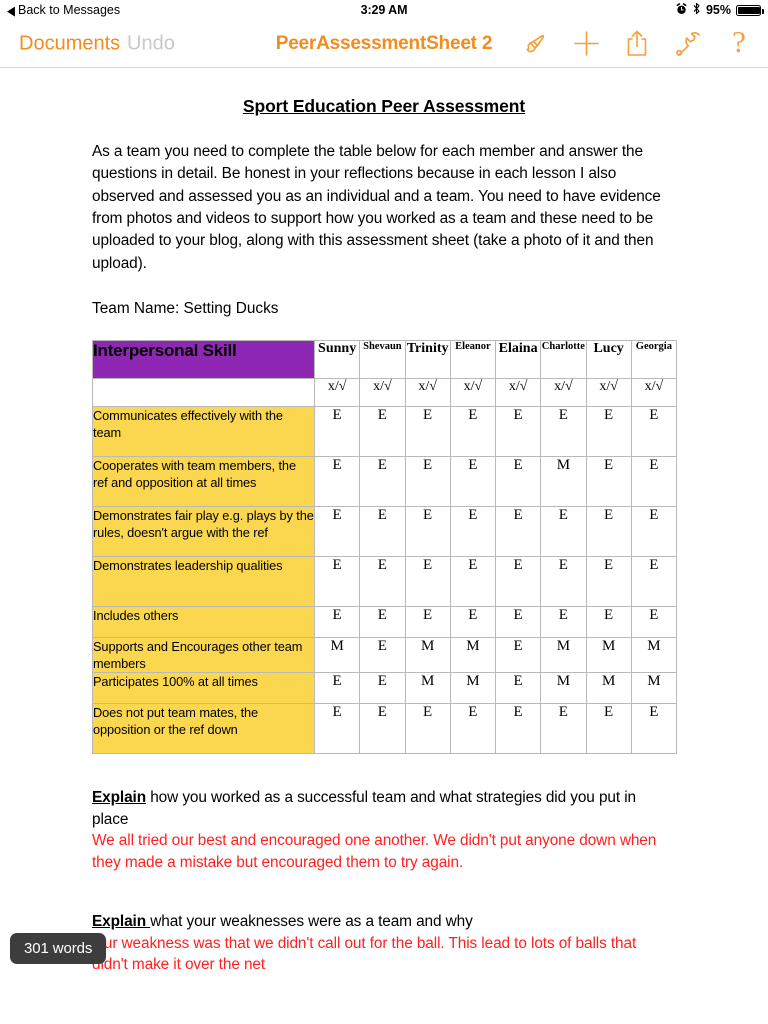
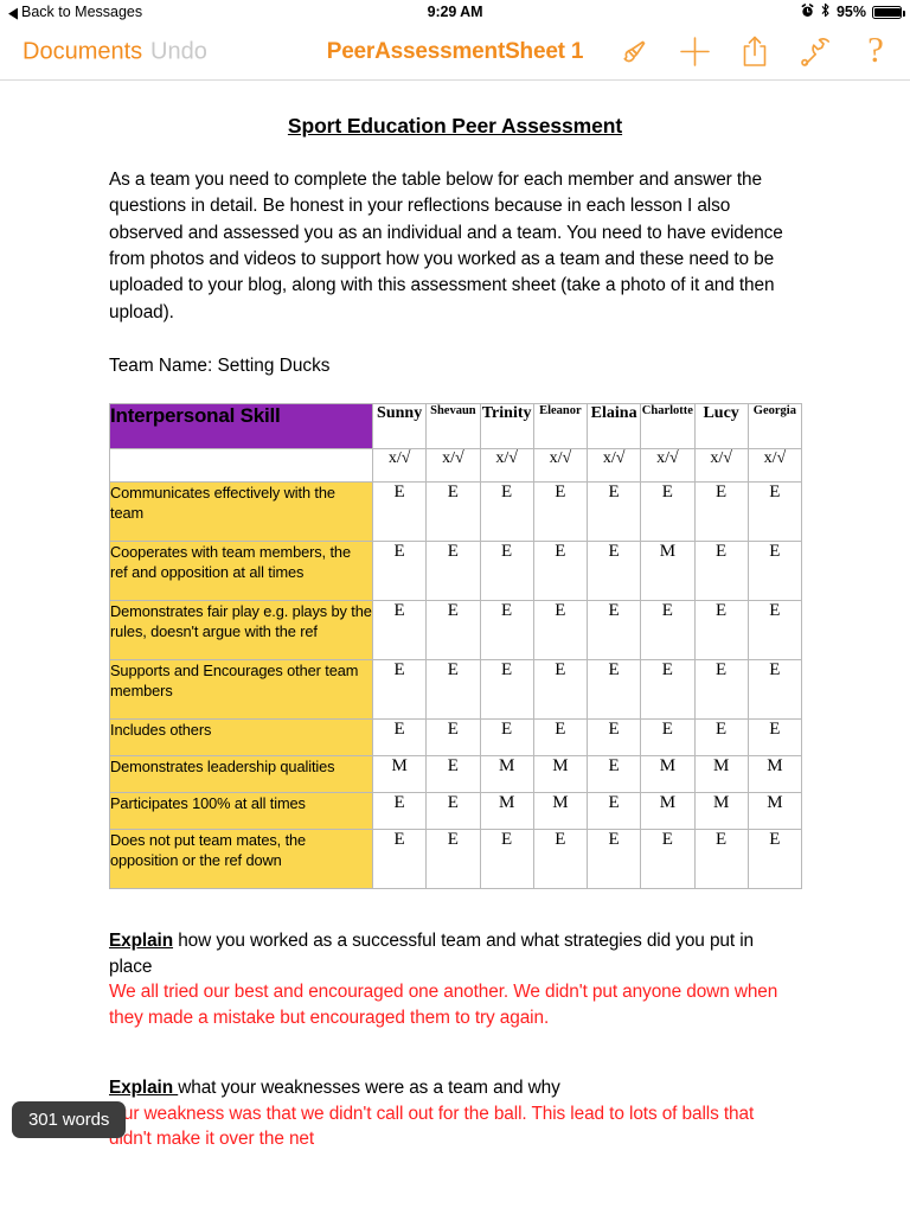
  ◀
  Back to Messages
- 3:29 AM
+ 9:29 AM
  95%
  Documents
  Undo
- PeerAssessmentSheet 2
+ PeerAssessmentSheet 1
  ?
  Sport Education Peer Assessment
  As a team you need to complete the table below for each member and answer the questions in detail. Be honest in your reflections because in each lesson I also observed and assessed you as an individual and a team. You need to have evidence from photos and videos to support how you worked as a team and these need to be uploaded to your blog, along with this assessment sheet (take a photo of it and then upload).
  Team Name: Setting Ducks
  Interpersonal Skill	Sunny	Shevaun	Trinity	Eleanor	Elaina	Charlotte	Lucy	Georgia
  	x/√	x/√	x/√	x/√	x/√	x/√	x/√	x/√
  Communicates effectively with the team	E	E	E	E	E	E	E	E
  Cooperates with team members, the ref and opposition at all times	E	E	E	E	E	M	E	E
  Demonstrates fair play e.g. plays by the rules, doesn't argue with the ref	E	E	E	E	E	E	E	E
- Demonstrates leadership qualities	E	E	E	E	E	E	E	E
+ Supports and Encourages other team members	E	E	E	E	E	E	E	E
  Includes others	E	E	E	E	E	E	E	E
- Supports and Encourages other team members	M	E	M	M	E	M	M	M
+ Demonstrates leadership qualities	M	E	M	M	E	M	M	M
  Participates 100% at all times	E	E	M	M	E	M	M	M
  Does not put team mates, the opposition or the ref down	E	E	E	E	E	E	E	E
  Explain how you worked as a successful team and what strategies did you put in place
  We all tried our best and encouraged one another. We didn't put anyone down when they made a mistake but encouraged them to try again.
  Explain what your weaknesses were as a team and why
  ur weakness was that we didn't call out for the ball. This lead to lots of balls that didn't make it over the net
  301 words
